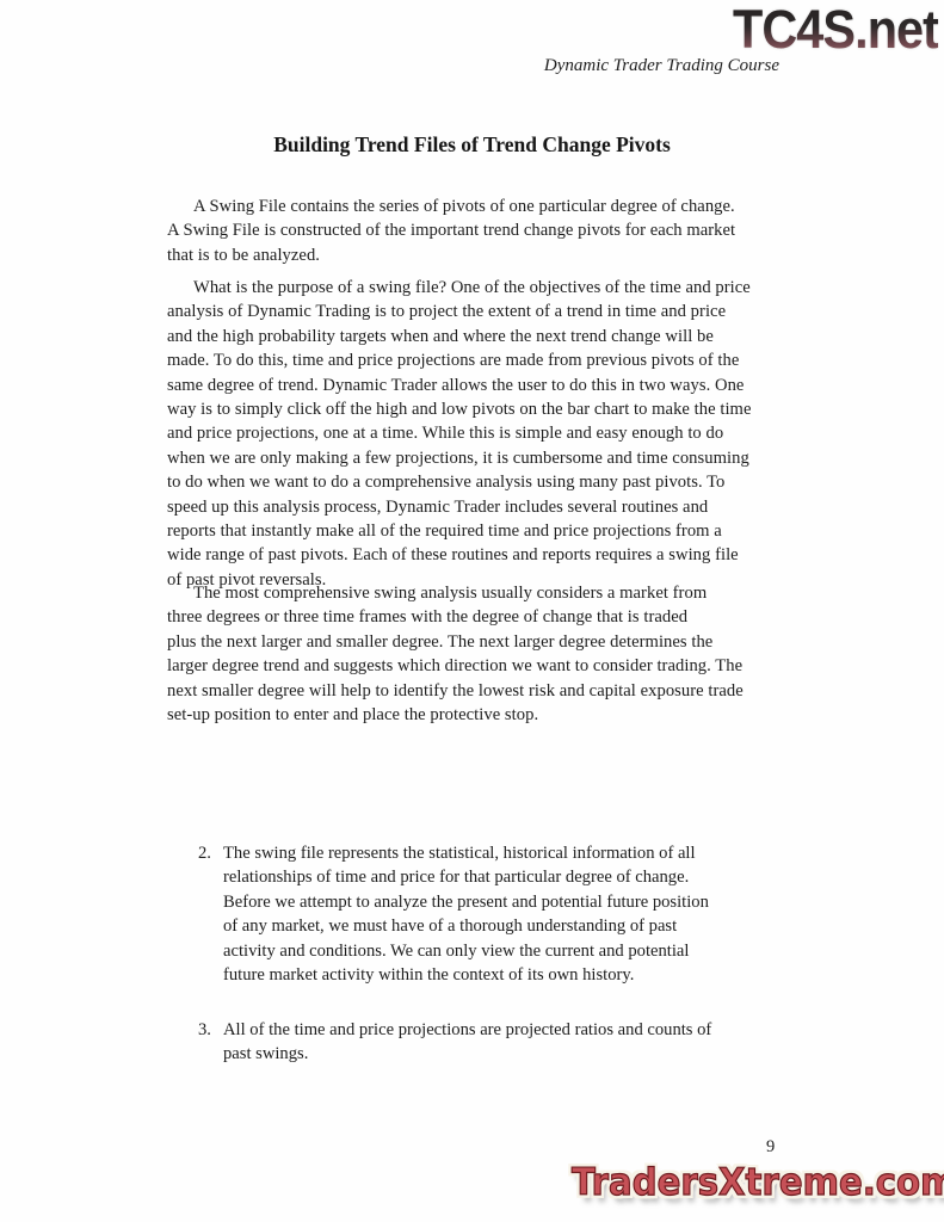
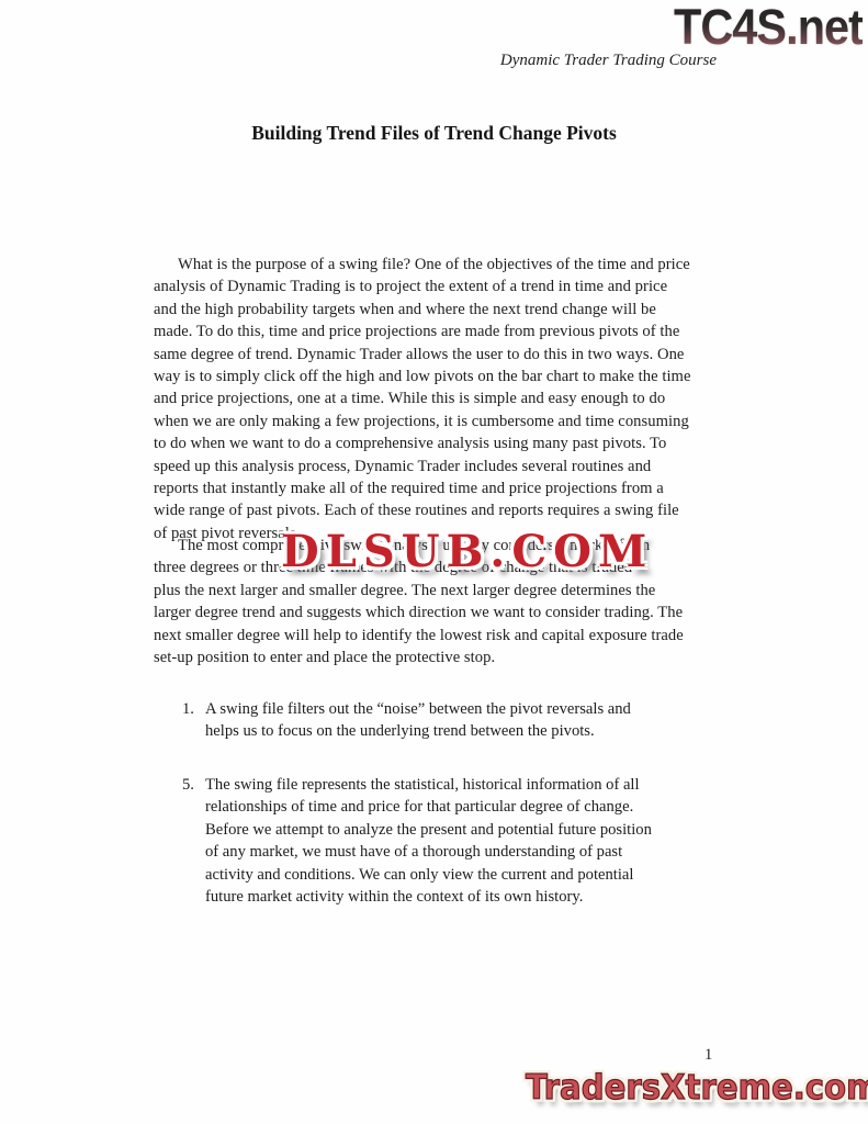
  TC4S.net
  Dynamic Trader Trading Course
  Building Trend Files of Trend Change Pivots
- A Swing File contains the series of pivots of one particular degree of change.
- A Swing File is constructed of the important trend change pivots for each market
- that is to be analyzed.
  What is the purpose of a swing file? One of the objectives of the time and price
  analysis of Dynamic Trading is to project the extent of a trend in time and price
  and the high probability targets when and where the next trend change will be
  made. To do this, time and price projections are made from previous pivots of the
  same degree of trend. Dynamic Trader allows the user to do this in two ways. One
  way is to simply click off the high and low pivots on the bar chart to make the time
  and price projections, one at a time. While this is simple and easy enough to do
  when we are only making a few projections, it is cumbersome and time consuming
  to do when we want to do a comprehensive analysis using many past pivots. To
  speed up this analysis process, Dynamic Trader includes several routines and
  reports that instantly make all of the required time and price projections from a
  wide range of past pivots. Each of these routines and reports requires a swing file
  of past pivot reversals.
  The most comprehensive swing analysis usually considers a market from
  three degrees or three time frames with the degree of change that is traded
  plus the next larger and smaller degree. The next larger degree determines the
  larger degree trend and suggests which direction we want to consider trading. The
  next smaller degree will help to identify the lowest risk and capital exposure trade
  set-up position to enter and place the protective stop.
+ DLSUB.COM
+ 1.
+ A swing file filters out the “noise” between the pivot reversals and
+ helps us to focus on the underlying trend between the pivots.
- 2.
+ 5.
  The swing file represents the statistical, historical information of all
  relationships of time and price for that particular degree of change.
  Before we attempt to analyze the present and potential future position
  of any market, we must have of a thorough understanding of past
  activity and conditions. We can only view the current and potential
  future market activity within the context of its own history.
- 3.
- All of the time and price projections are projected ratios and counts of
- past swings.
- 9
+ 1
  TradersXtreme.com
